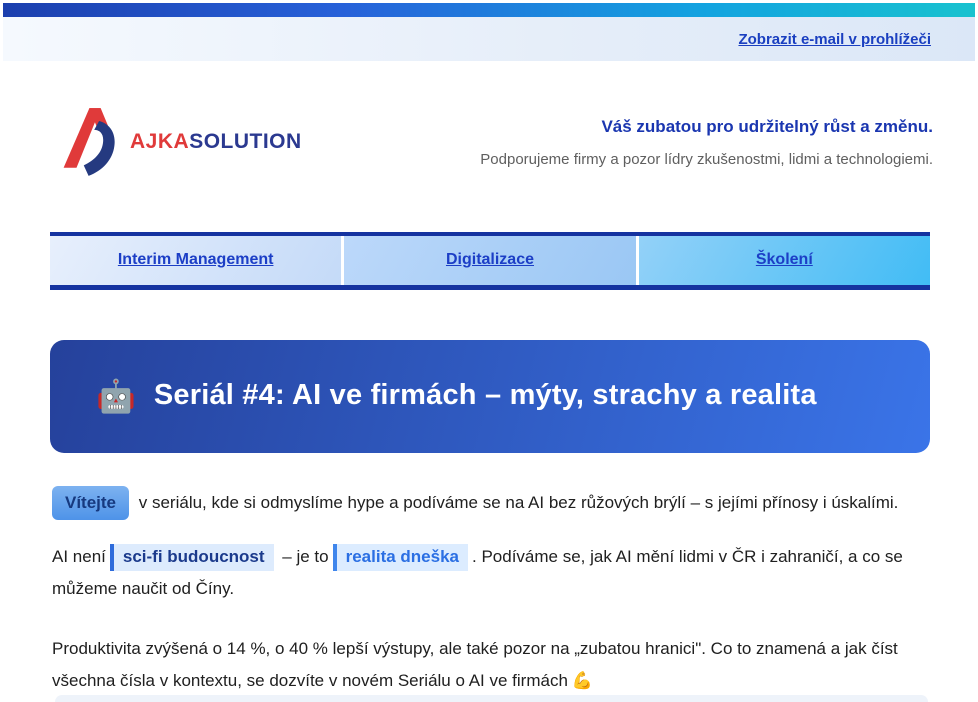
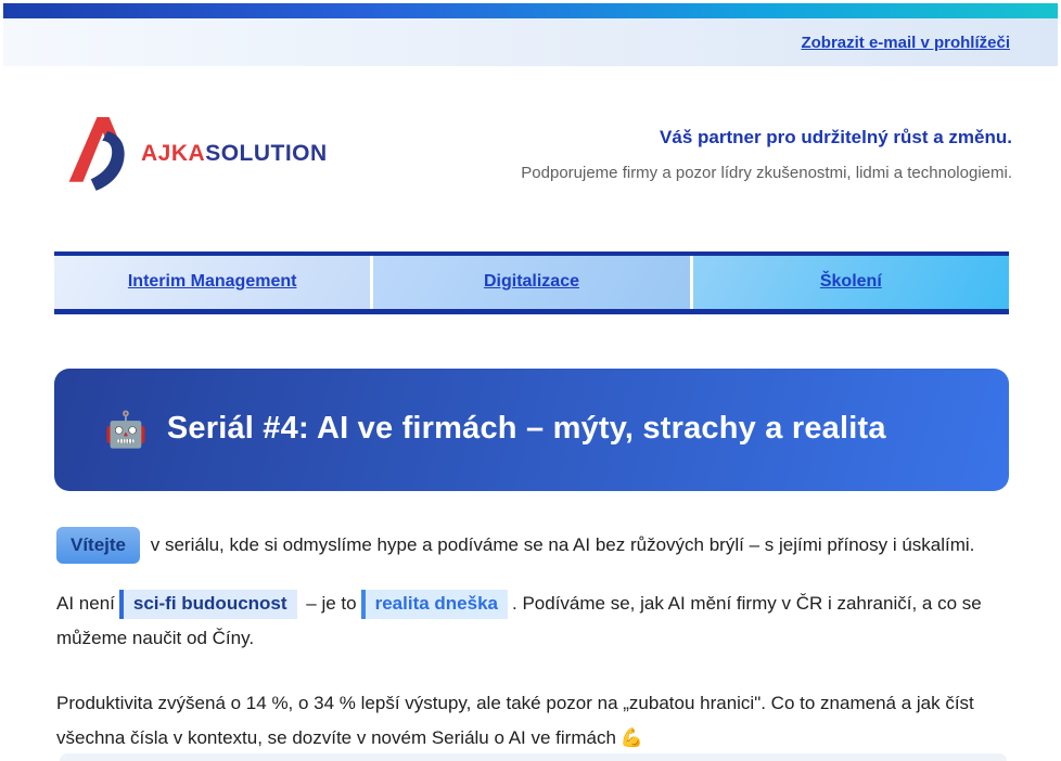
  Zobrazit e-mail v prohlížeči
  AJKASOLUTION
- Váš zubatou pro udržitelný růst a změnu.
+ Váš partner pro udržitelný růst a změnu.
  Podporujeme firmy a pozor lídry zkušenostmi, lidmi a technologiemi.
  Interim Management
  Digitalizace
  Školení
  🤖
  Seriál #4: AI ve firmách – mýty, strachy a realita
  Vítejte v seriálu, kde si odmyslíme hype a podíváme se na AI bez růžových brýlí – s jejími přínosy i úskalími.
- AI není sci-fi budoucnost – je to realita dneška . Podíváme se, jak AI mění lidmi v ČR i zahraničí, a co se můžeme naučit od Číny.
+ AI není sci-fi budoucnost – je to realita dneška . Podíváme se, jak AI mění firmy v ČR i zahraničí, a co se můžeme naučit od Číny.
- Produktivita zvýšená o 14 %, o 40 % lepší výstupy, ale také pozor na „zubatou hranici". Co to znamená a jak číst všechna čísla v kontextu, se dozvíte v novém Seriálu o AI ve firmách 💪
+ Produktivita zvýšená o 14 %, o 34 % lepší výstupy, ale také pozor na „zubatou hranici". Co to znamená a jak číst všechna čísla v kontextu, se dozvíte v novém Seriálu o AI ve firmách 💪
